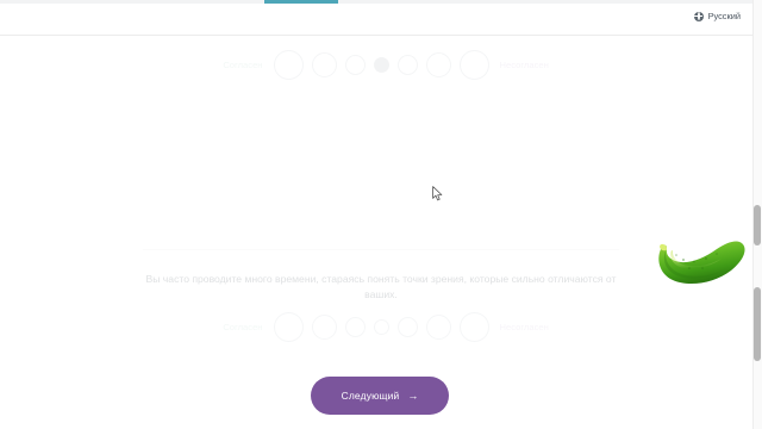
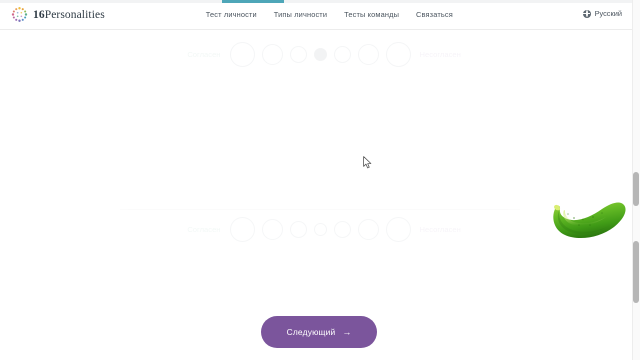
+ 16Personalities
+ Тест личности
+ Типы личности
+ Тесты команды
+ Связаться
  Русский
- Вы часто проводите много времени, стараясь понять точки зрения, которые сильно отличаются от ваших.
  Следующий
  →
